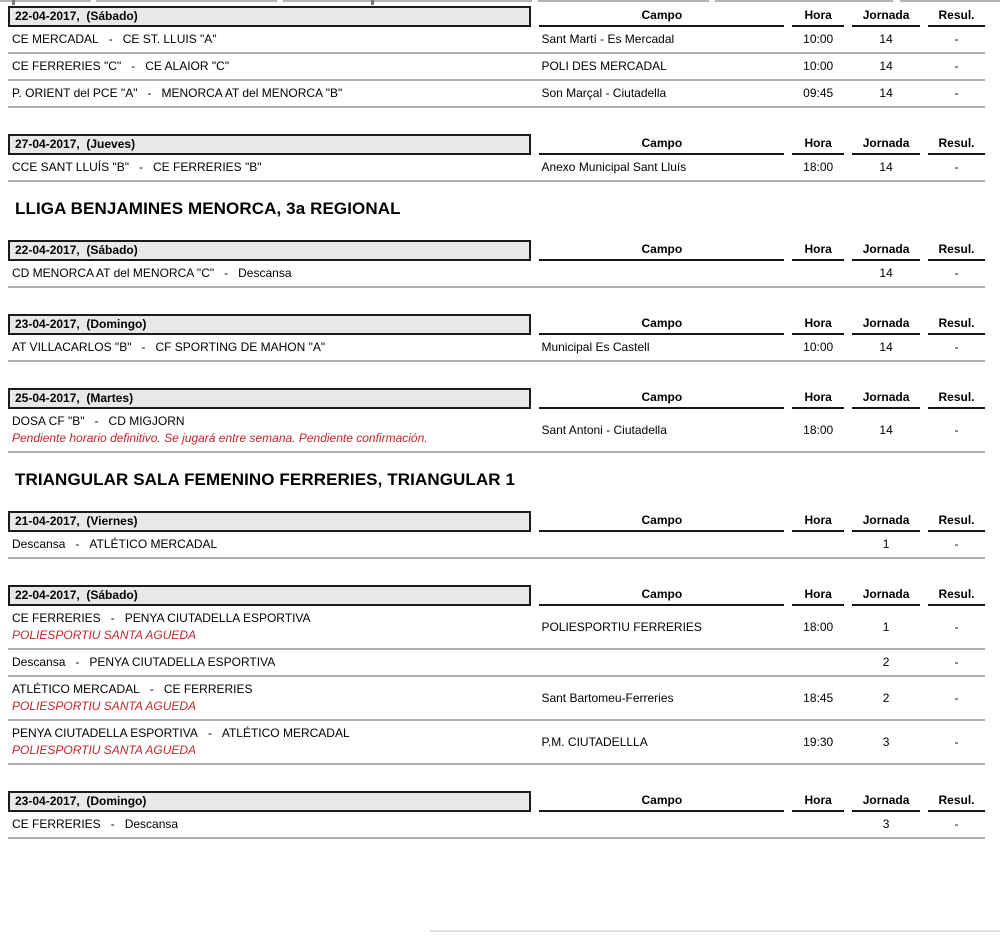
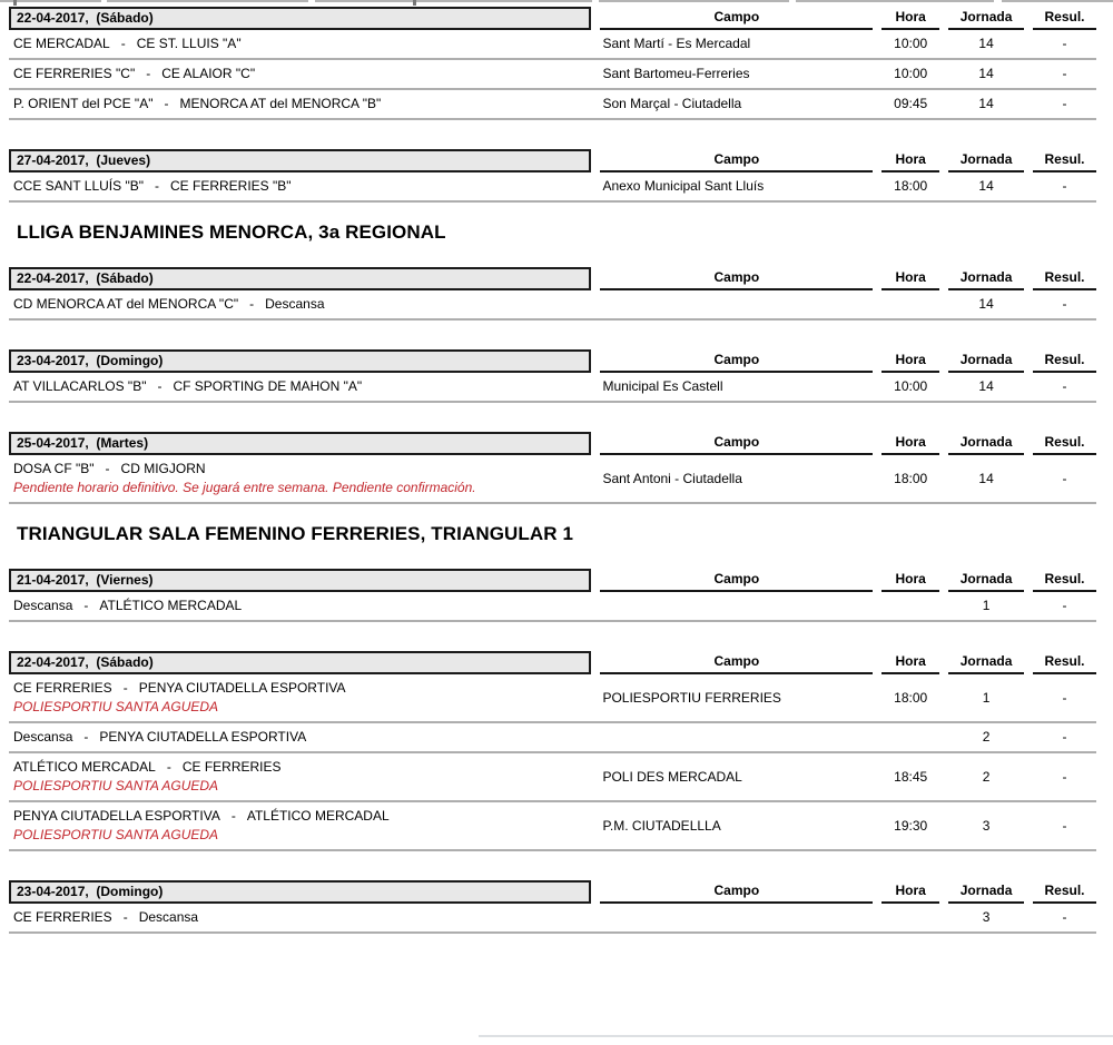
  22-04-2017, (Sábado)
  Campo
  Hora
  Jornada
  Resul.
  CE MERCADAL - CE ST. LLUIS "A"
  Sant Martí - Es Mercadal
  10:00
  14
  -
  CE FERRERIES "C" - CE ALAIOR "C"
- POLI DES MERCADAL
+ Sant Bartomeu-Ferreries
  10:00
  14
  -
  P. ORIENT del PCE "A" - MENORCA AT del MENORCA "B"
  Son Marçal - Ciutadella
  09:45
  14
  -
  27-04-2017, (Jueves)
  Campo
  Hora
  Jornada
  Resul.
  CCE SANT LLUÍS "B" - CE FERRERIES "B"
  Anexo Municipal Sant Lluís
  18:00
  14
  -
  LLIGA BENJAMINES MENORCA, 3a REGIONAL
  22-04-2017, (Sábado)
  Campo
  Hora
  Jornada
  Resul.
  CD MENORCA AT del MENORCA "C" - Descansa
  14
  -
  23-04-2017, (Domingo)
  Campo
  Hora
  Jornada
  Resul.
  AT VILLACARLOS "B" - CF SPORTING DE MAHON "A"
  Municipal Es Castell
  10:00
  14
  -
  25-04-2017, (Martes)
  Campo
  Hora
  Jornada
  Resul.
  DOSA CF "B" - CD MIGJORN
  Pendiente horario definitivo. Se jugará entre semana. Pendiente confirmación.
  Sant Antoni - Ciutadella
  18:00
  14
  -
  TRIANGULAR SALA FEMENINO FERRERIES, TRIANGULAR 1
  21-04-2017, (Viernes)
  Campo
  Hora
  Jornada
  Resul.
  Descansa - ATLÉTICO MERCADAL
  1
  -
  22-04-2017, (Sábado)
  Campo
  Hora
  Jornada
  Resul.
  CE FERRERIES - PENYA CIUTADELLA ESPORTIVA
  POLIESPORTIU SANTA AGUEDA
  POLIESPORTIU FERRERIES
  18:00
  1
  -
  Descansa - PENYA CIUTADELLA ESPORTIVA
  2
  -
  ATLÉTICO MERCADAL - CE FERRERIES
  POLIESPORTIU SANTA AGUEDA
- Sant Bartomeu-Ferreries
+ POLI DES MERCADAL
  18:45
  2
  -
  PENYA CIUTADELLA ESPORTIVA - ATLÉTICO MERCADAL
  POLIESPORTIU SANTA AGUEDA
  P.M. CIUTADELLLA
  19:30
  3
  -
  23-04-2017, (Domingo)
  Campo
  Hora
  Jornada
  Resul.
  CE FERRERIES - Descansa
  3
  -
